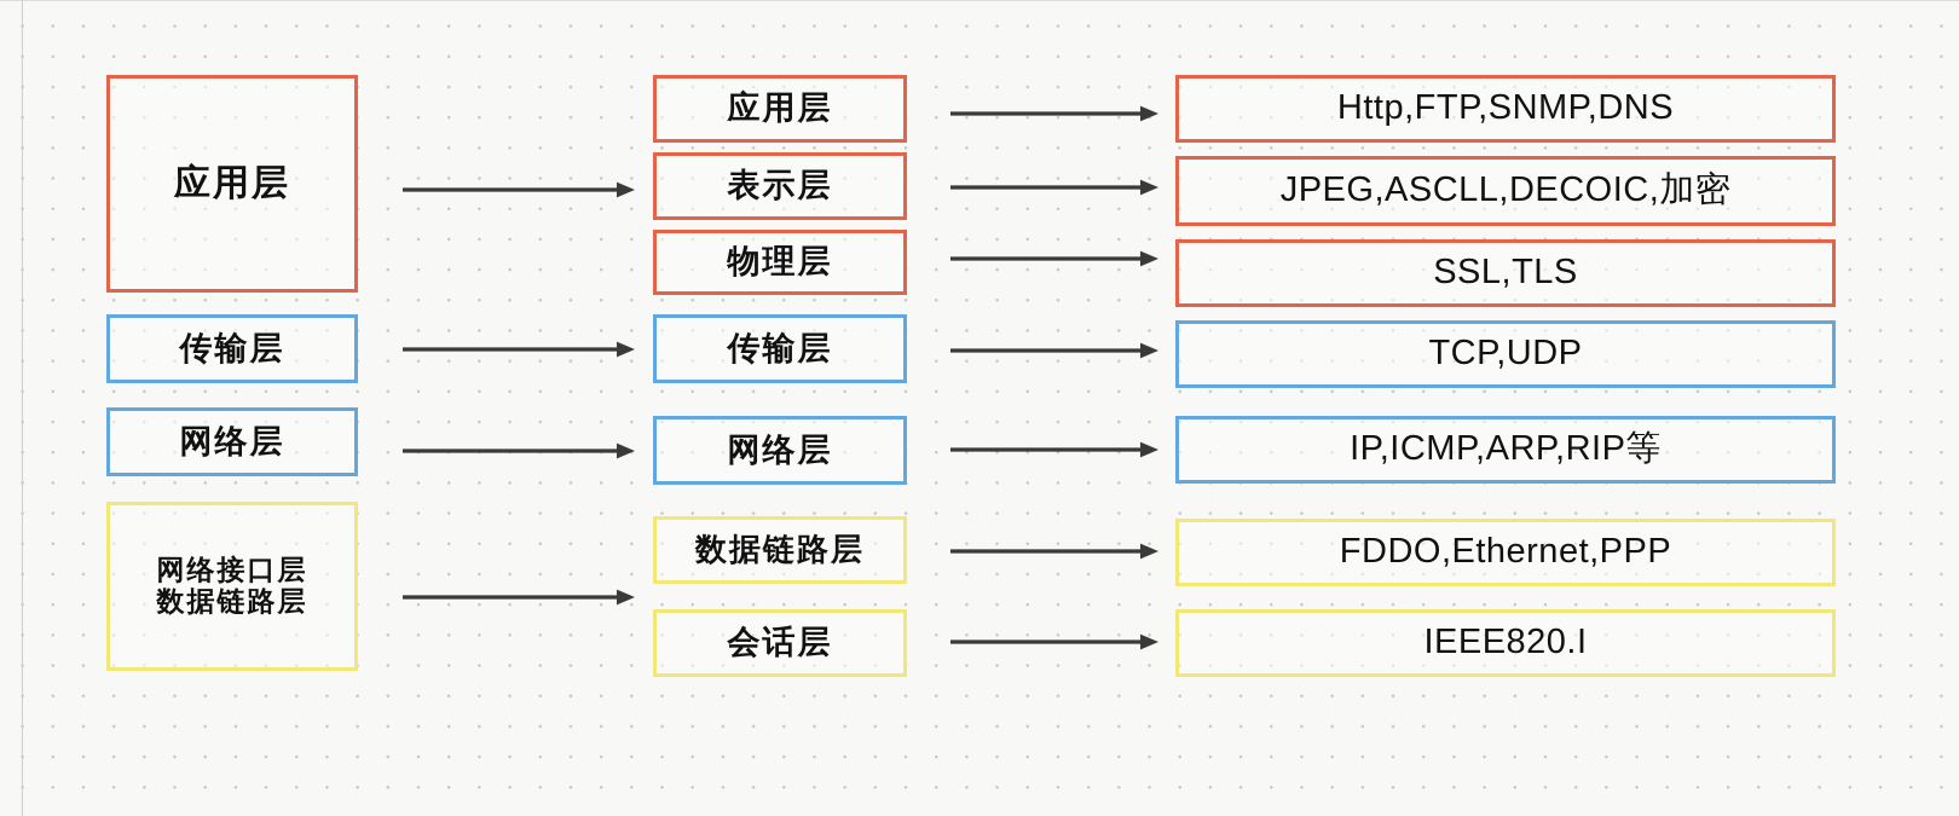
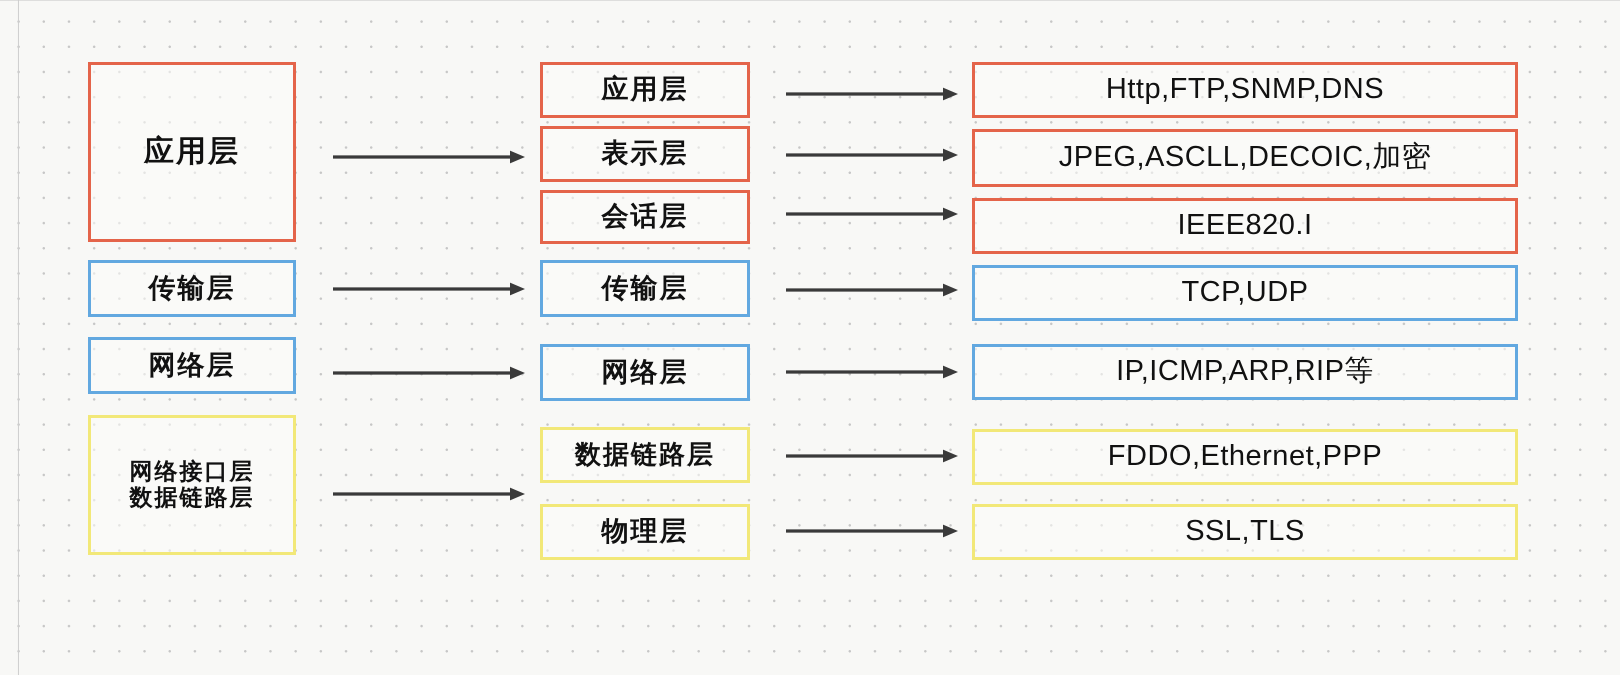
  应用层
  传输层
  网络层
  网络接口层
  数据链路层
  应用层
  表示层
- 物理层
+ 会话层
  传输层
  网络层
  数据链路层
- 会话层
+ 物理层
  Http,FTP,SNMP,DNS
  JPEG,ASCLL,DECOIC,加密
- SSL,TLS
+ IEEE820.I
  TCP,UDP
  IP,ICMP,ARP,RIP等
  FDDO,Ethernet,PPP
- IEEE820.I
+ SSL,TLS
